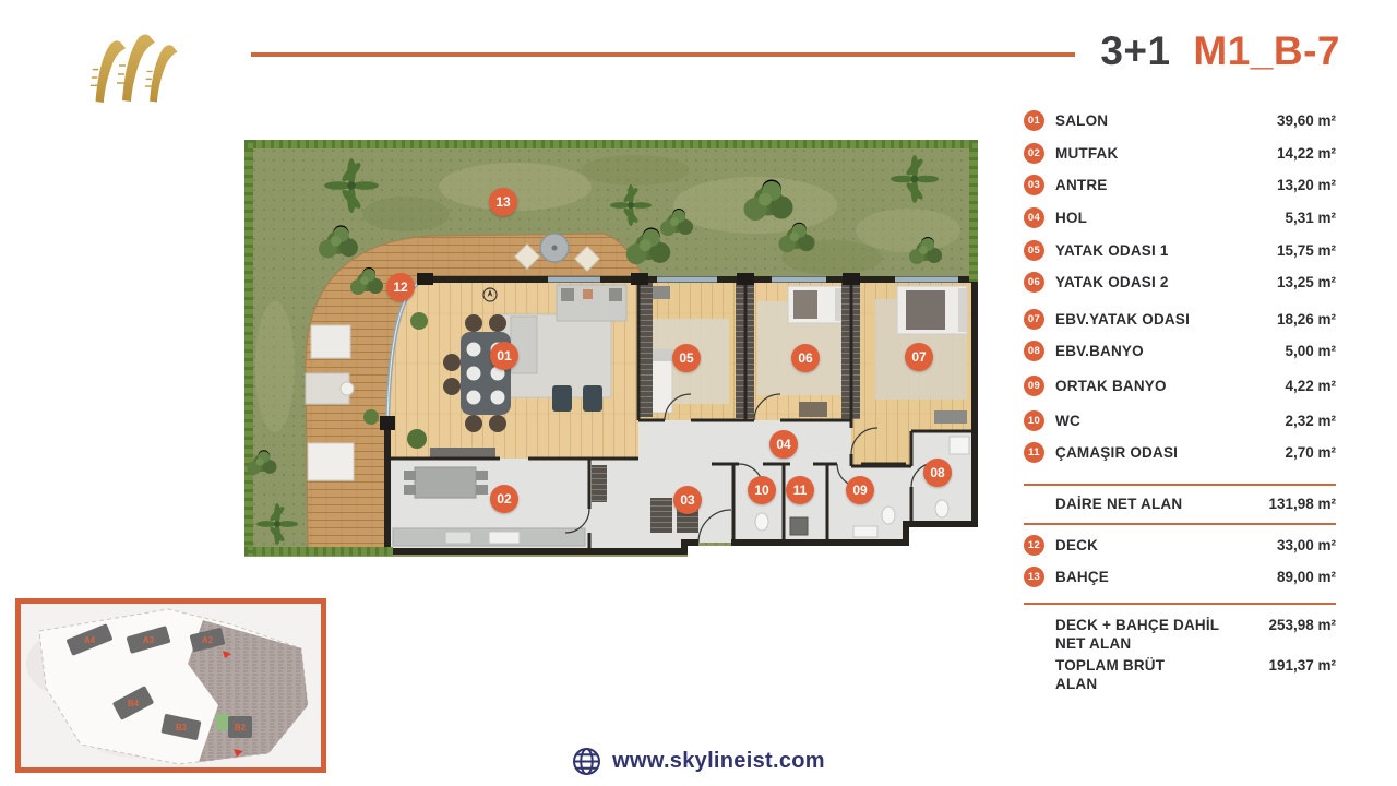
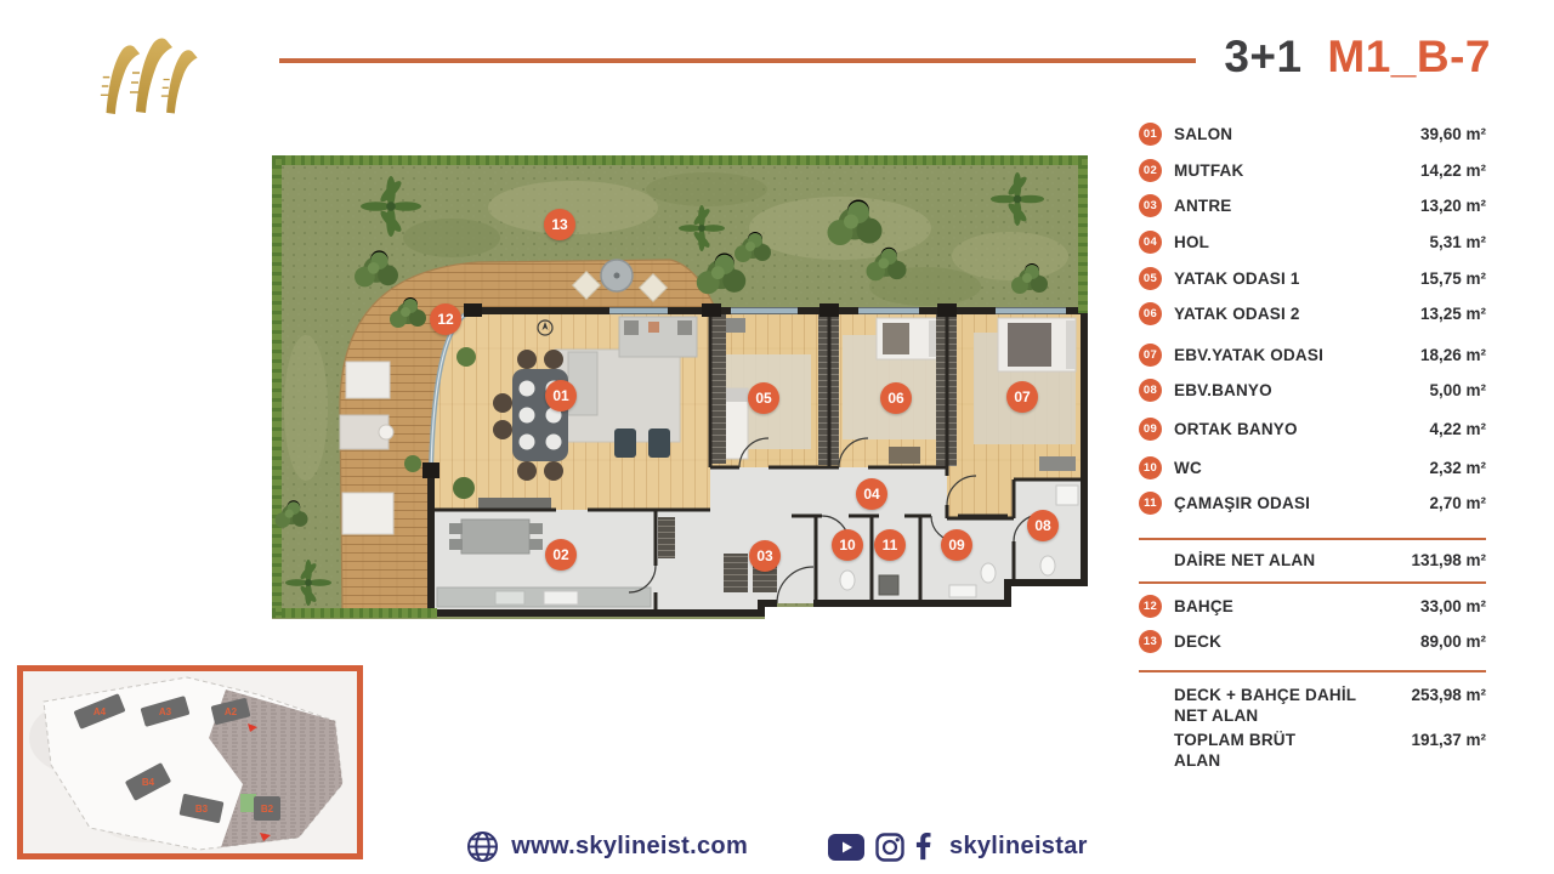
  3+1 M1_B-7
  01
  02
  03
  04
  05
  06
  07
  08
  09
  10
  11
  12
  13
  01
  SALON
  39,60 m²
  02
  MUTFAK
  14,22 m²
  03
  ANTRE
  13,20 m²
  04
  HOL
  5,31 m²
  05
  YATAK ODASI 1
  15,75 m²
  06
  YATAK ODASI 2
  13,25 m²
  07
  EBV.YATAK ODASI
  18,26 m²
  08
  EBV.BANYO
  5,00 m²
  09
  ORTAK BANYO
  4,22 m²
  10
  WC
  2,32 m²
  11
  ÇAMAŞIR ODASI
  2,70 m²
  DAİRE NET ALAN
  131,98 m²
  12
- DECK
+ BAHÇE
  33,00 m²
  13
- BAHÇE
+ DECK
  89,00 m²
  DECK + BAHÇE DAHİL
  NET ALAN
  253,98 m²
  TOPLAM BRÜT
  ALAN
  191,37 m²
  A4
  A3
  A2
  B4
  B3
  B2
  www.skylineist.com
+ skylineistar
